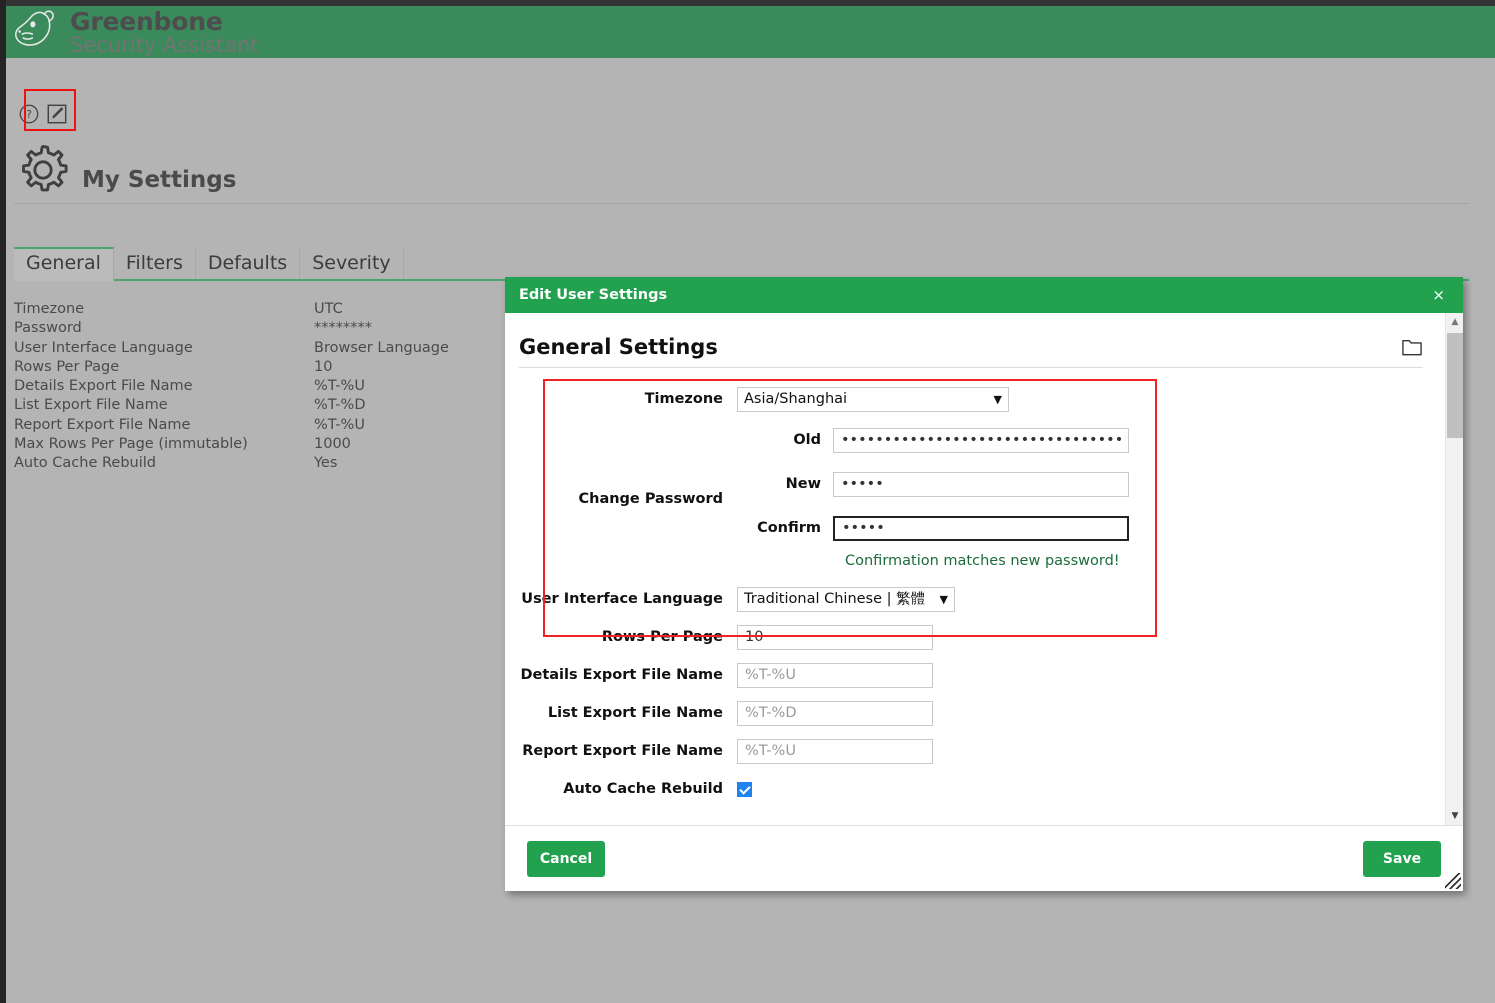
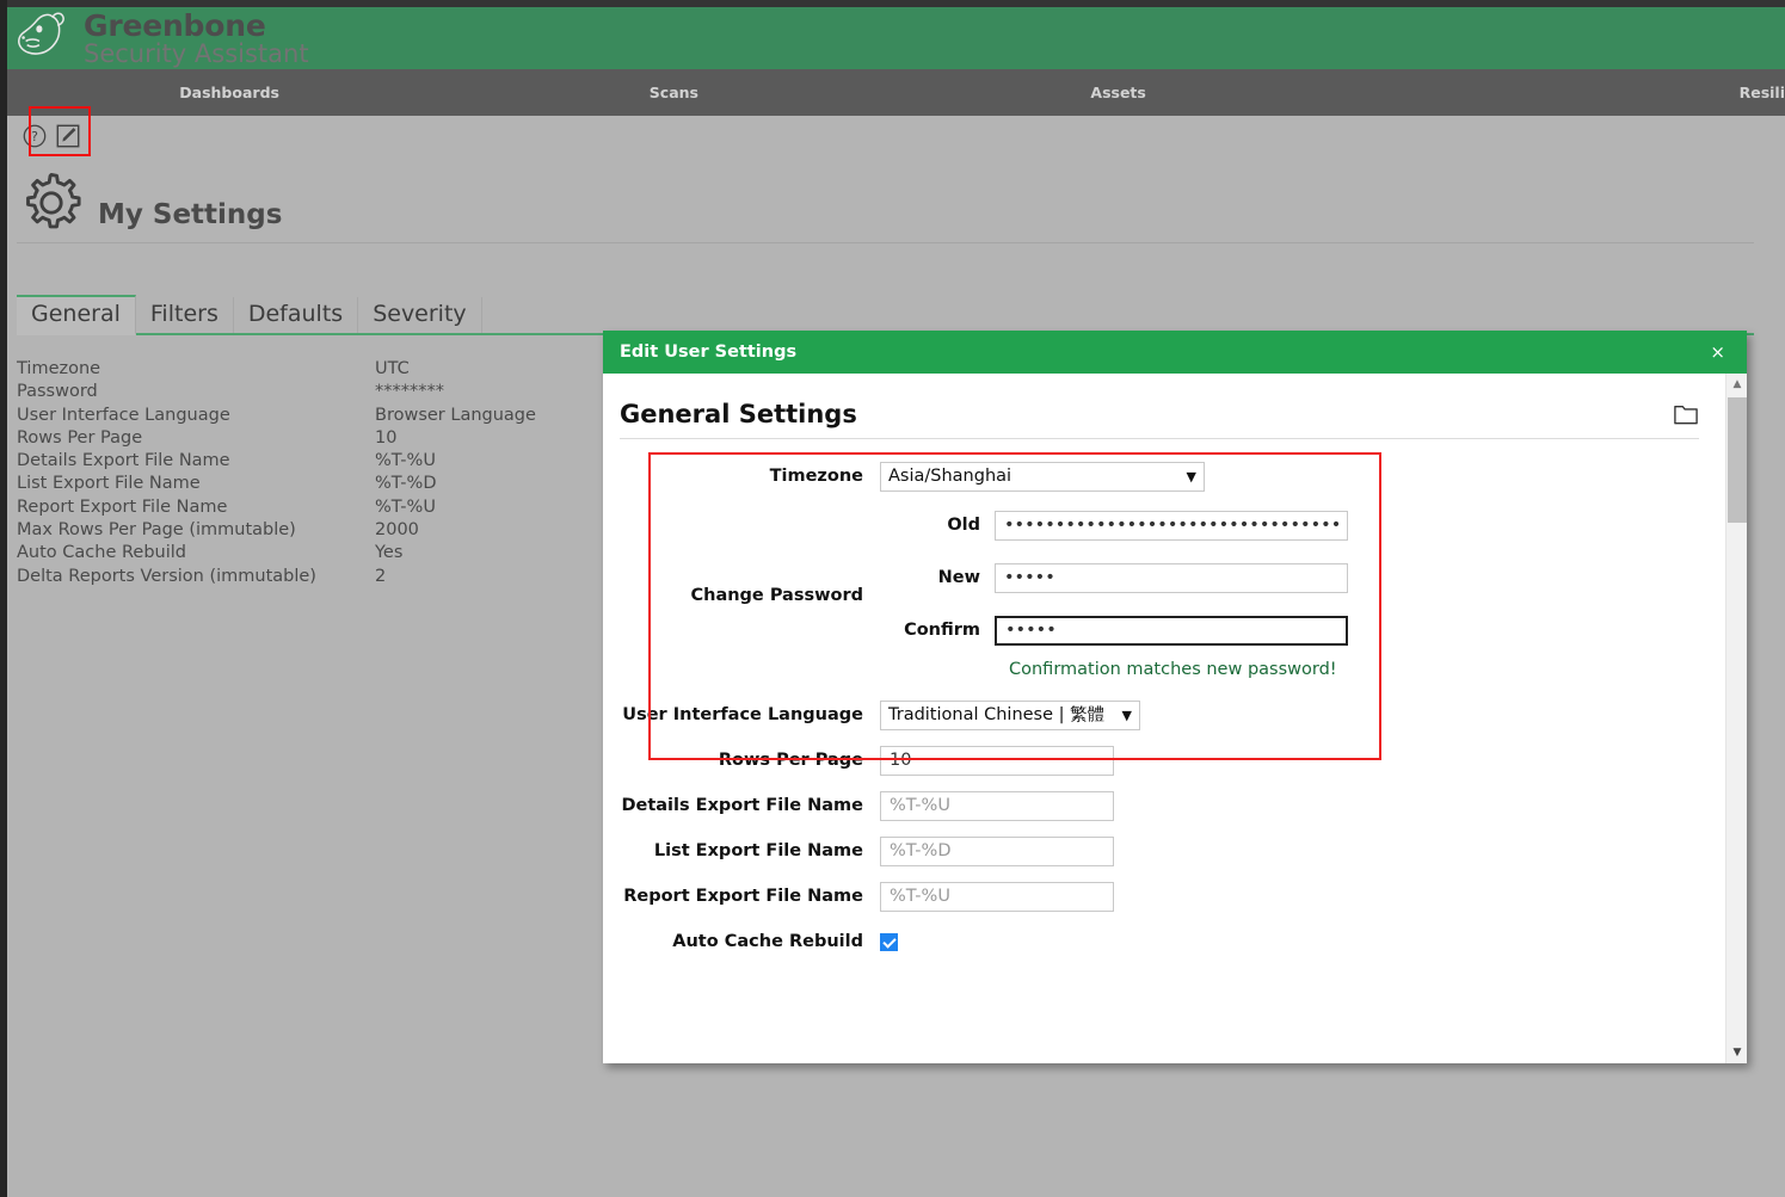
  Greenbone
  Security Assistant
+ Dashboards
+ Scans
+ Assets
+ Resili
  ?
  My Settings
  General
  Filters
  Defaults
  Severity
  Timezone
  UTC
  Password
  ********
  User Interface Language
  Browser Language
  Rows Per Page
  10
  Details Export File Name
  %T-%U
  List Export File Name
  %T-%D
  Report Export File Name
  %T-%U
  Max Rows Per Page (immutable)
- 1000
+ 2000
  Auto Cache Rebuild
  Yes
+ Delta Reports Version (immutable)
+ 2
  Edit User Settings
  ×
  General Settings
  Timezone
  Asia/Shanghai
  ▼
  Change Password
  Old
  •••••••••••••••••••••••••••••••••
  New
  •••••
  Confirm
  •••••
  Confirmation matches new password!
  User Interface Language
  Traditional Chinese | 繁體
  ▼
  Rows Per Page
  10
  Details Export File Name
  %T-%U
  List Export File Name
  %T-%D
  Report Export File Name
  %T-%U
  Auto Cache Rebuild
  ▲
  ▼
- Cancel
- Save
